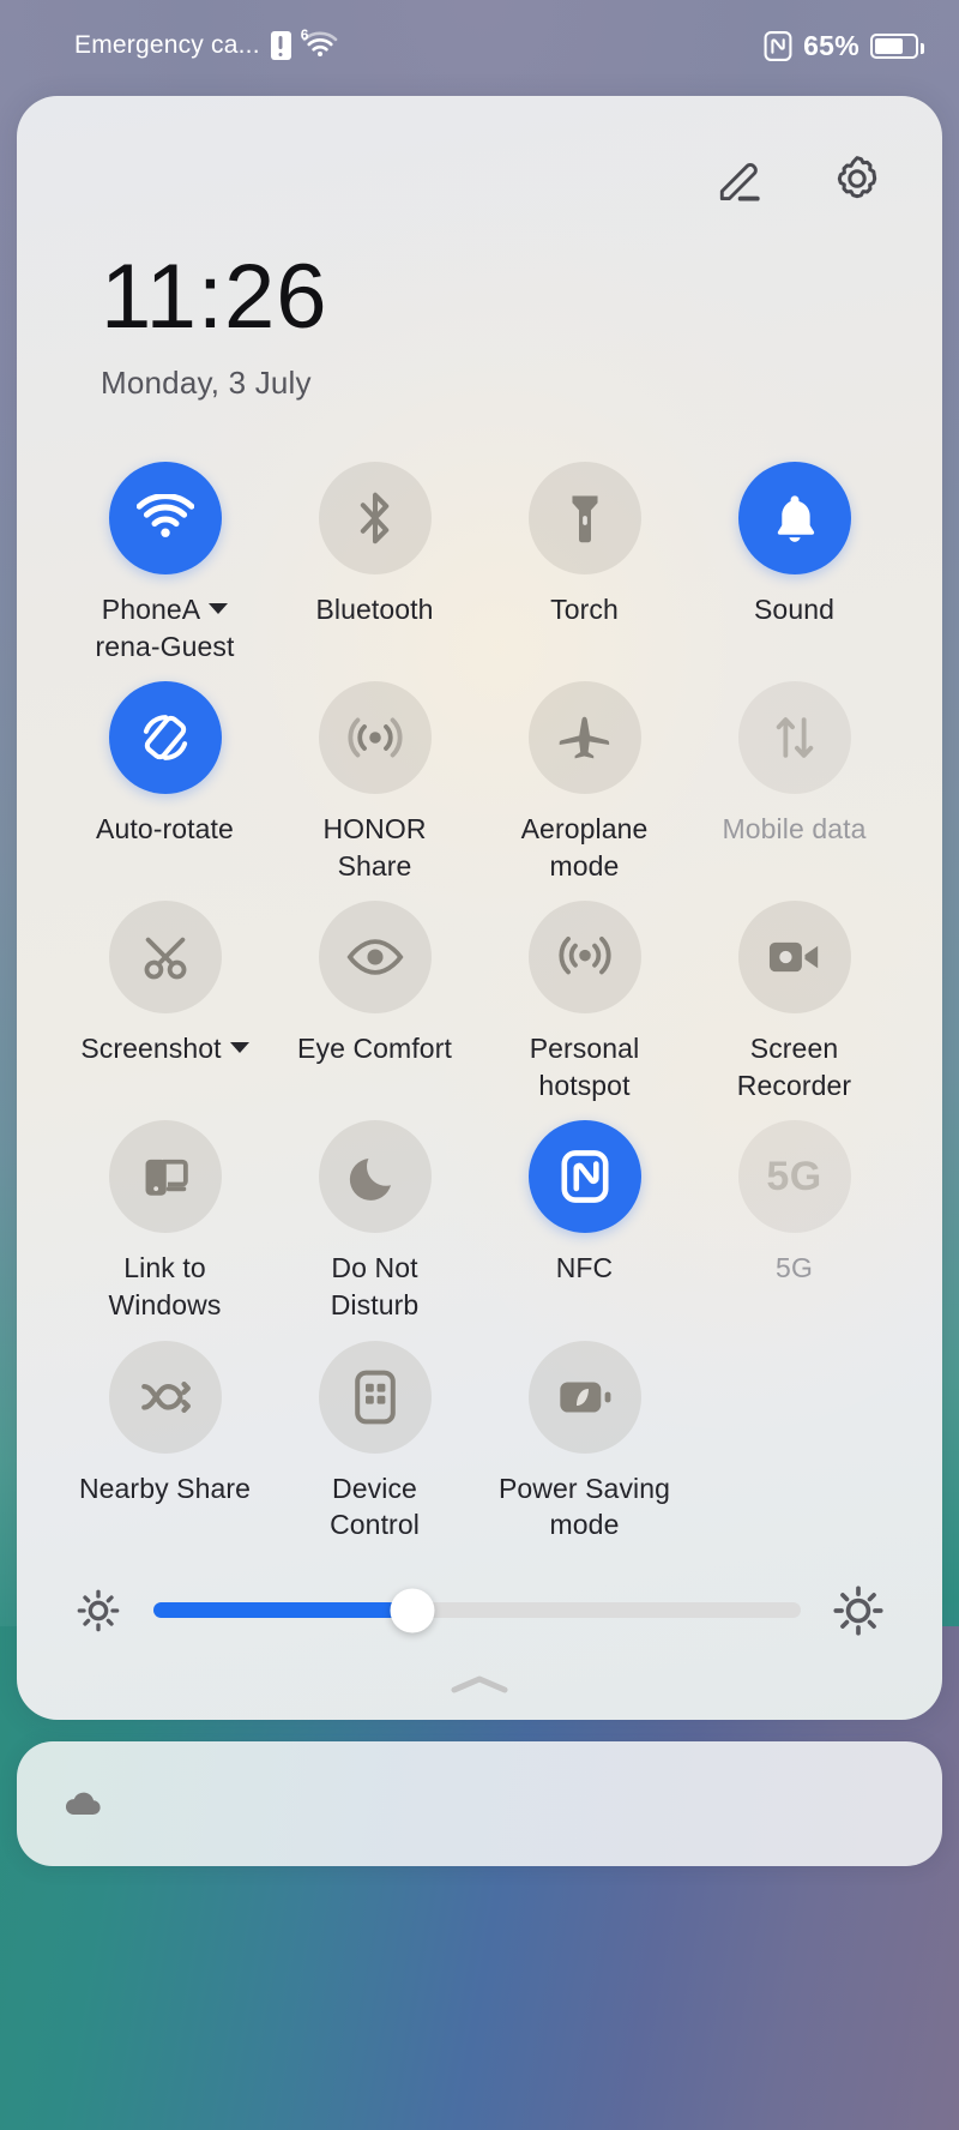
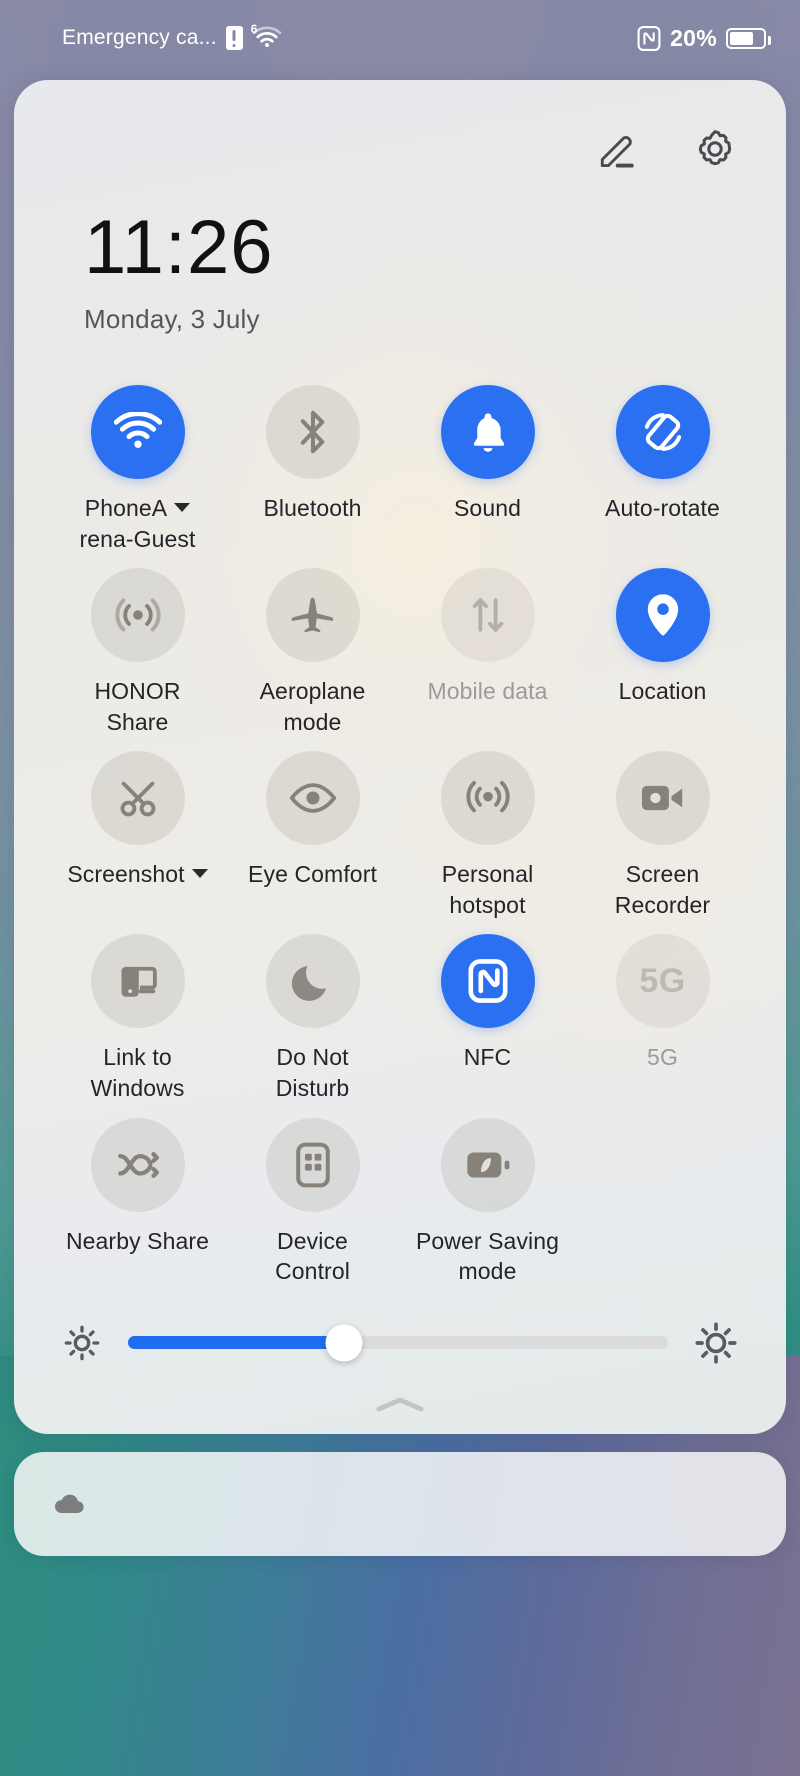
  Emergency ca...
  6
- 65%
+ 20%
  11:26
  Monday, 3 July
  PhoneA
  rena-Guest
  Bluetooth
- Torch
  Sound
  Auto-rotate
  HONOR
  Share
  Aeroplane
  mode
  Mobile data
+ Location
  Screenshot
  Eye Comfort
  Personal
  hotspot
  Screen
  Recorder
  Link to
  Windows
  Do Not
  Disturb
  NFC
  5G
  5G
  Nearby Share
  Device
  Control
  Power Saving
  mode
